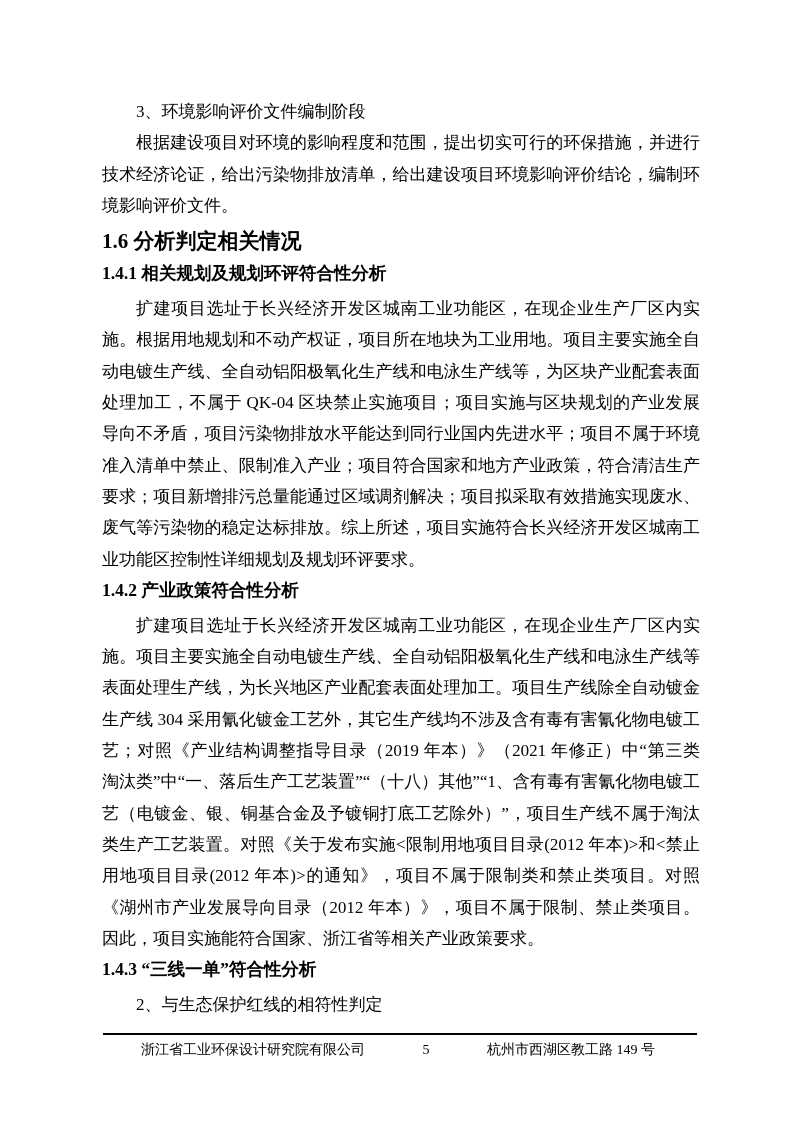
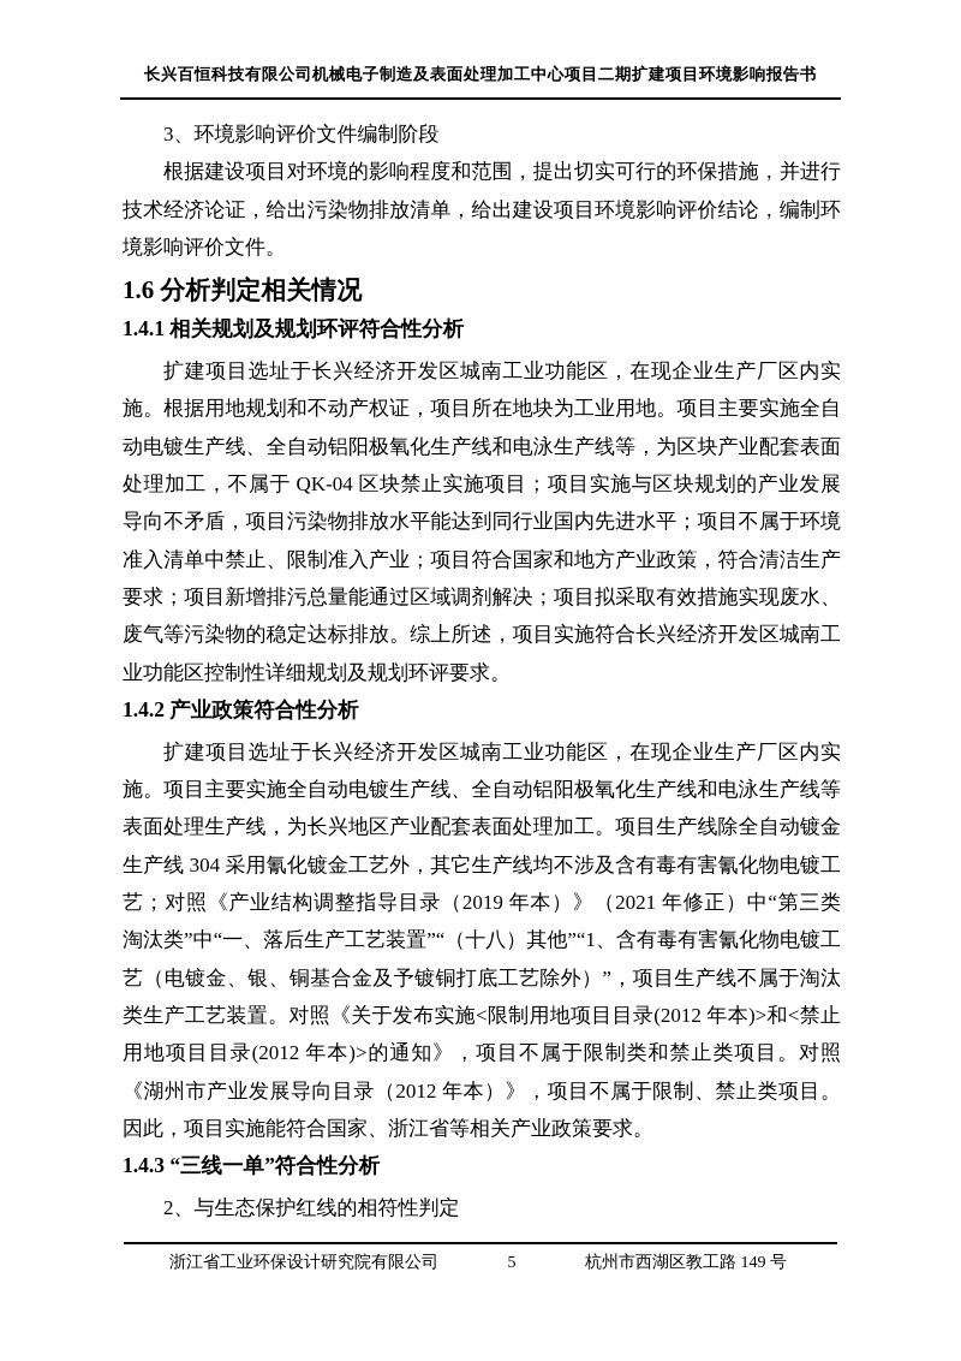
+ 长兴百恒科技有限公司机械电子制造及表面处理加工中心项目二期扩建项目环境影响报告书
  3、环境影响评价文件编制阶段
  根据建设项目对环境的影响程度和范围，提出切实可行的环保措施，并进行技术经济论证，给出污染物排放清单，给出建设项目环境影响评价结论，编制环境影响评价文件。
  1.6 分析判定相关情况
  1.4.1 相关规划及规划环评符合性分析
  扩建项目选址于长兴经济开发区城南工业功能区，在现企业生产厂区内实施。根据用地规划和不动产权证，项目所在地块为工业用地。项目主要实施全自动电镀生产线、全自动铝阳极氧化生产线和电泳生产线等，为区块产业配套表面处理加工，不属于 QK-04 区块禁止实施项目；项目实施与区块规划的产业发展导向不矛盾，项目污染物排放水平能达到同行业国内先进水平；项目不属于环境准入清单中禁止、限制准入产业；项目符合国家和地方产业政策，符合清洁生产要求；项目新增排污总量能通过区域调剂解决；项目拟采取有效措施实现废水、废气等污染物的稳定达标排放。综上所述，项目实施符合长兴经济开发区城南工业功能区控制性详细规划及规划环评要求。
  1.4.2 产业政策符合性分析
  扩建项目选址于长兴经济开发区城南工业功能区，在现企业生产厂区内实施。项目主要实施全自动电镀生产线、全自动铝阳极氧化生产线和电泳生产线等表面处理生产线，为长兴地区产业配套表面处理加工。项目生产线除全自动镀金生产线 304 采用氰化镀金工艺外，其它生产线均不涉及含有毒有害氰化物电镀工艺；对照《产业结构调整指导目录（2019 年本）》（2021 年修正）中“第三类 淘汰类”中“一、落后生产工艺装置”“（十八）其他”“1、含有毒有害氰化物电镀工艺（电镀金、银、铜基合金及予镀铜打底工艺除外）”，项目生产线不属于淘汰类生产工艺装置。对照《关于发布实施<限制用地项目目录(2012 年本)>和<禁止用地项目目录(2012 年本)>的通知》，项目不属于限制类和禁止类项目。对照《湖州市产业发展导向目录（2012 年本）》，项目不属于限制、禁止类项目。因此，项目实施能符合国家、浙江省等相关产业政策要求。
  1.4.3 “三线一单”符合性分析
  2、与生态保护红线的相符性判定
  浙江省工业环保设计研究院有限公司
  5
  杭州市西湖区教工路 149 号
